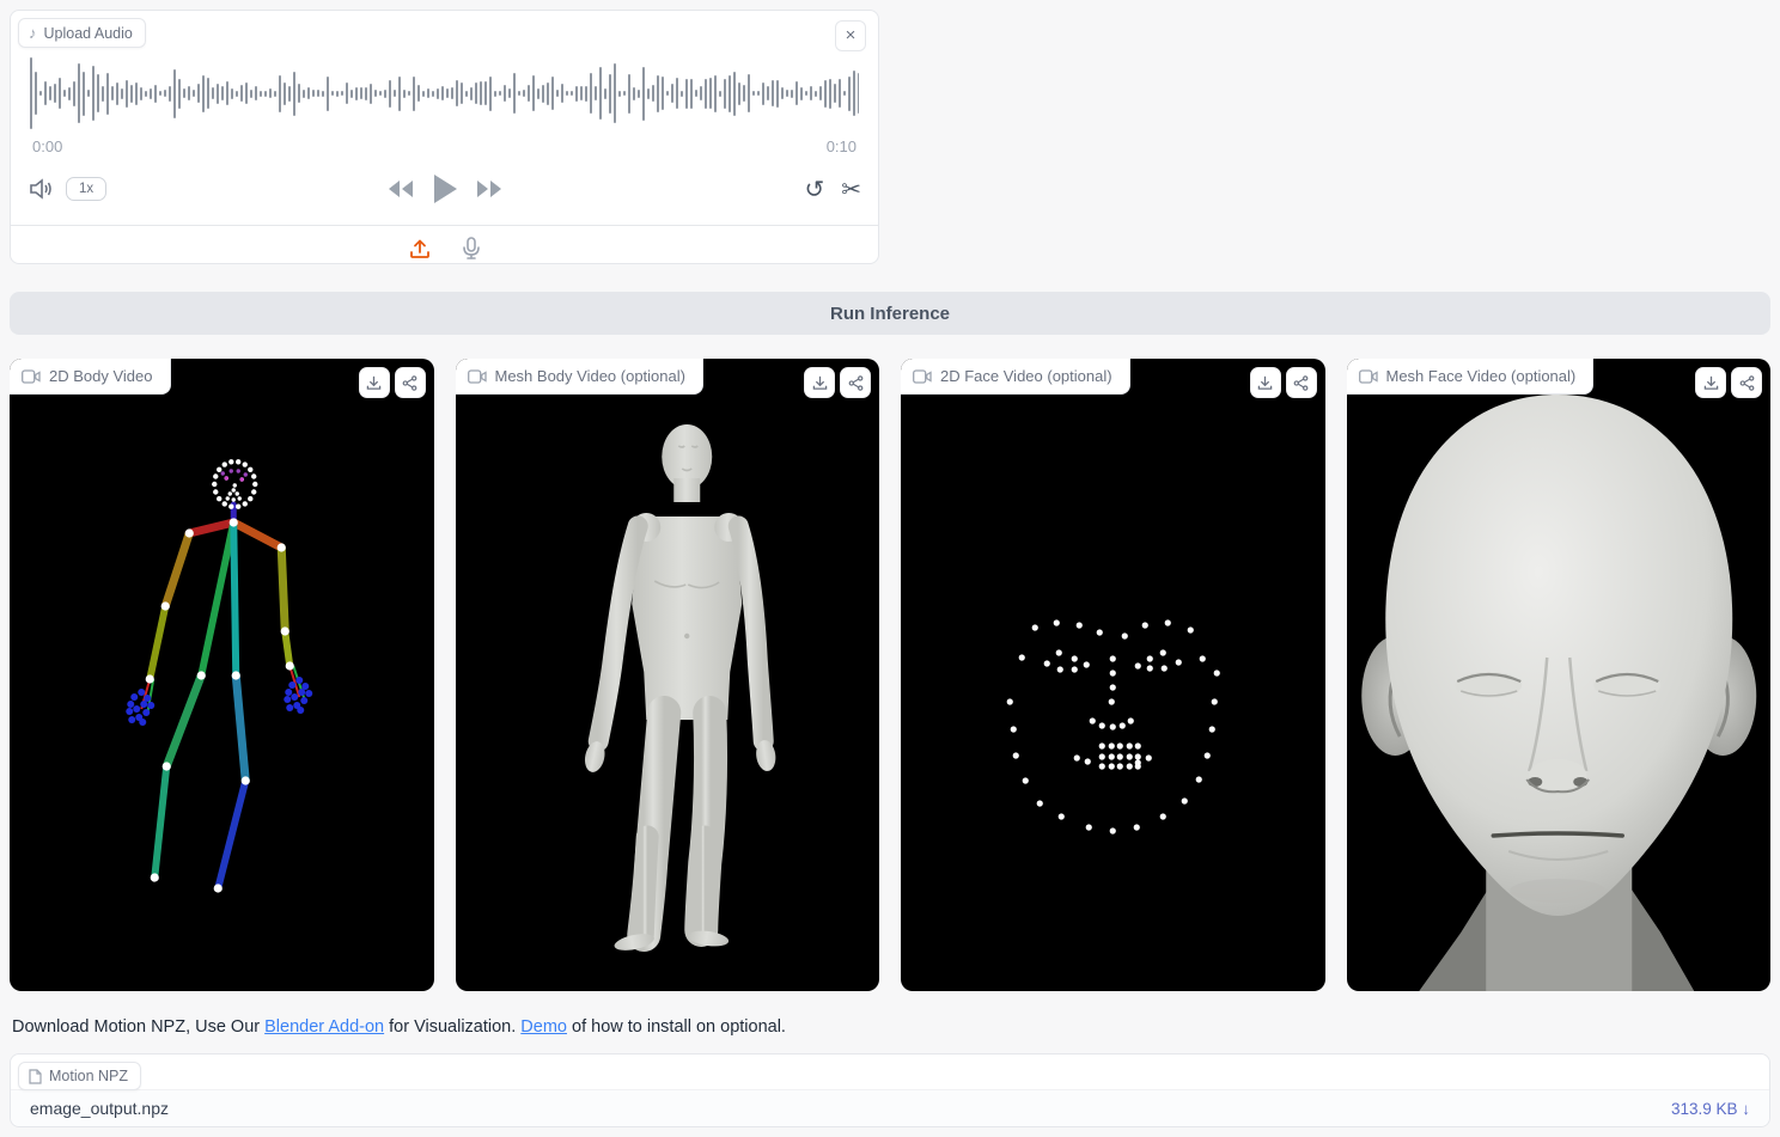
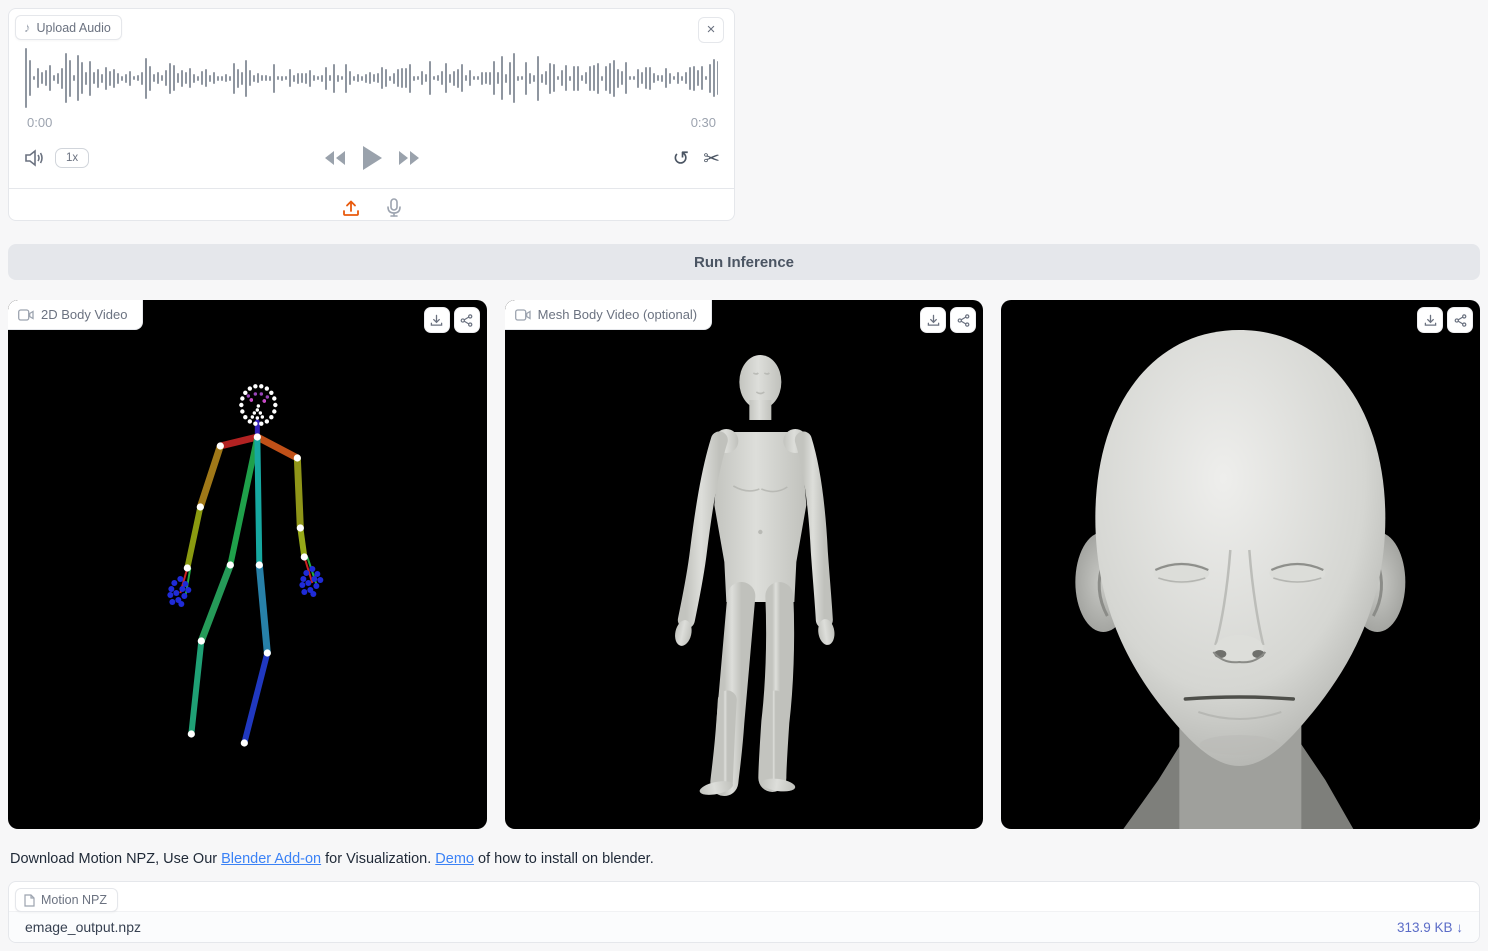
  ♪
  Upload Audio
  ×
  0:00
- 0:10
+ 0:30
  1x
  ↺
  ✂
  Run Inference
  2D Body Video
  Mesh Body Video (optional)
- 2D Face Video (optional)
- Mesh Face Video (optional)
- Download Motion NPZ, Use Our Blender Add-on for Visualization. Demo of how to install on optional.
+ Download Motion NPZ, Use Our Blender Add-on for Visualization. Demo of how to install on blender.
  Motion NPZ
  emage_output.npz
  313.9 KB ↓
